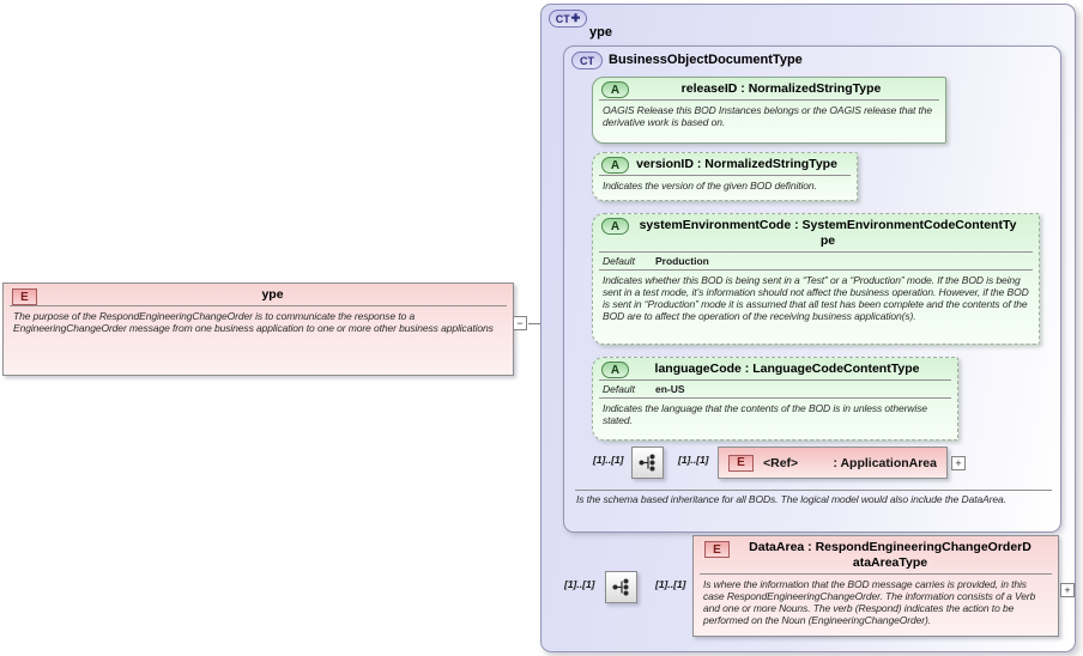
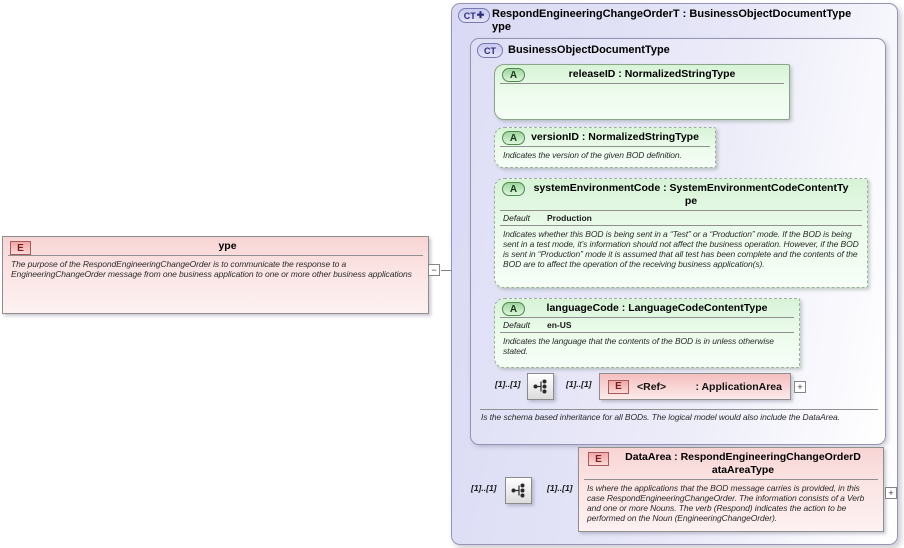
  CT
  ✚
+ RespondEngineeringChangeOrderT : BusinessObjectDocumentType
  ype
  CT
  BusinessObjectDocumentType
  A
  releaseID : NormalizedStringType
- OAGIS Release this BOD Instances belongs or the OAGIS release that the derivative work is based on.
  A
  versionID : NormalizedStringType
  Indicates the version of the given BOD definition.
  A
  systemEnvironmentCode : SystemEnvironmentCodeContentTy
  pe
  Default
  Production
  Indicates whether this BOD is being sent in a “Test” or a “Production” mode. If the BOD is being sent in a test mode, it’s information should not affect the business operation. However, if the BOD is sent in “Production” mode it is assumed that all test has been complete and the contents of the BOD are to affect the operation of the receiving business application(s).
  A
  languageCode : LanguageCodeContentType
  Default
  en-US
  Indicates the language that the contents of the BOD is in unless otherwise stated.
  [1]..[1]
  [1]..[1]
  E
  <Ref>
  : ApplicationArea
  +
  Is the schema based inheritance for all BODs. The logical model would also include the DataArea.
  [1]..[1]
  [1]..[1]
  E
  DataArea : RespondEngineeringChangeOrderD
  ataAreaType
- Is where the information that the BOD message carries is provided, in this case RespondEngineeringChangeOrder. The information consists of a Verb and one or more Nouns. The verb (Respond) indicates the action to be performed on the Noun (EngineeringChangeOrder).
+ Is where the applications that the BOD message carries is provided, in this case RespondEngineeringChangeOrder. The information consists of a Verb and one or more Nouns. The verb (Respond) indicates the action to be performed on the Noun (EngineeringChangeOrder).
  +
  E
  ype
  The purpose of the RespondEngineeringChangeOrder is to communicate the response to a EngineeringChangeOrder message from one business application to one or more other business applications
  −
